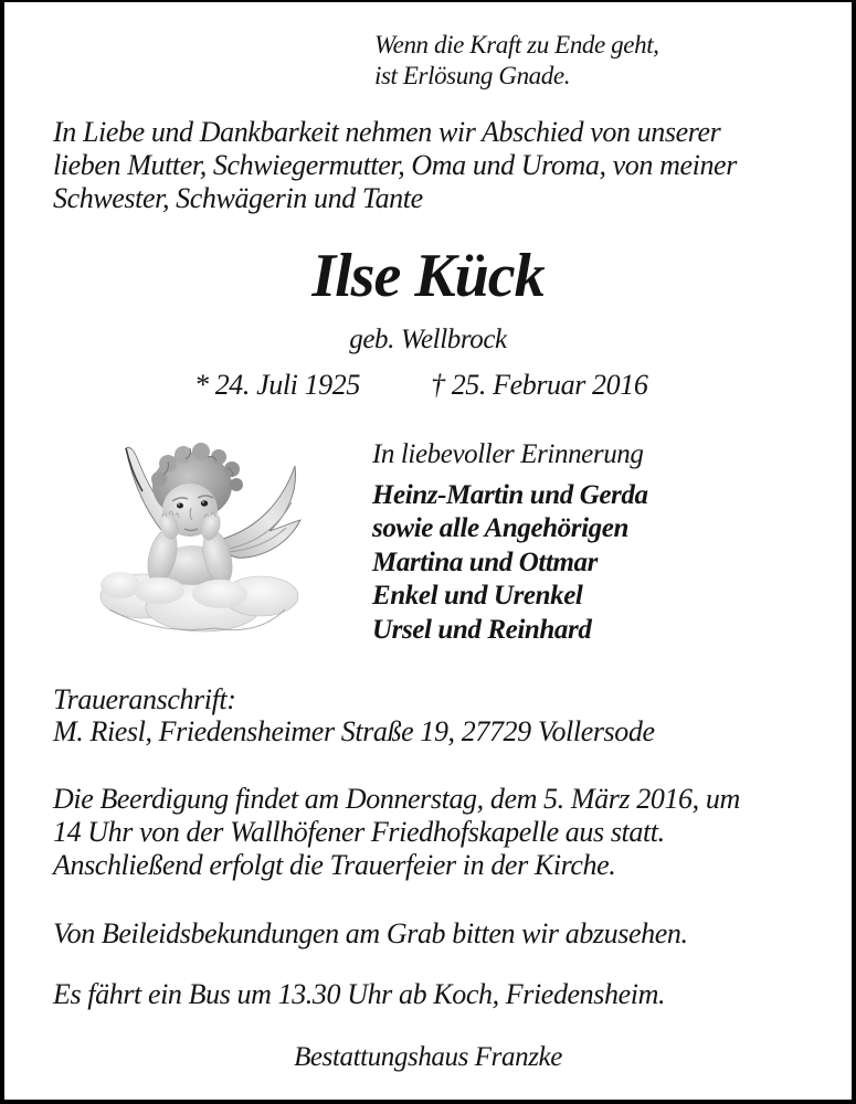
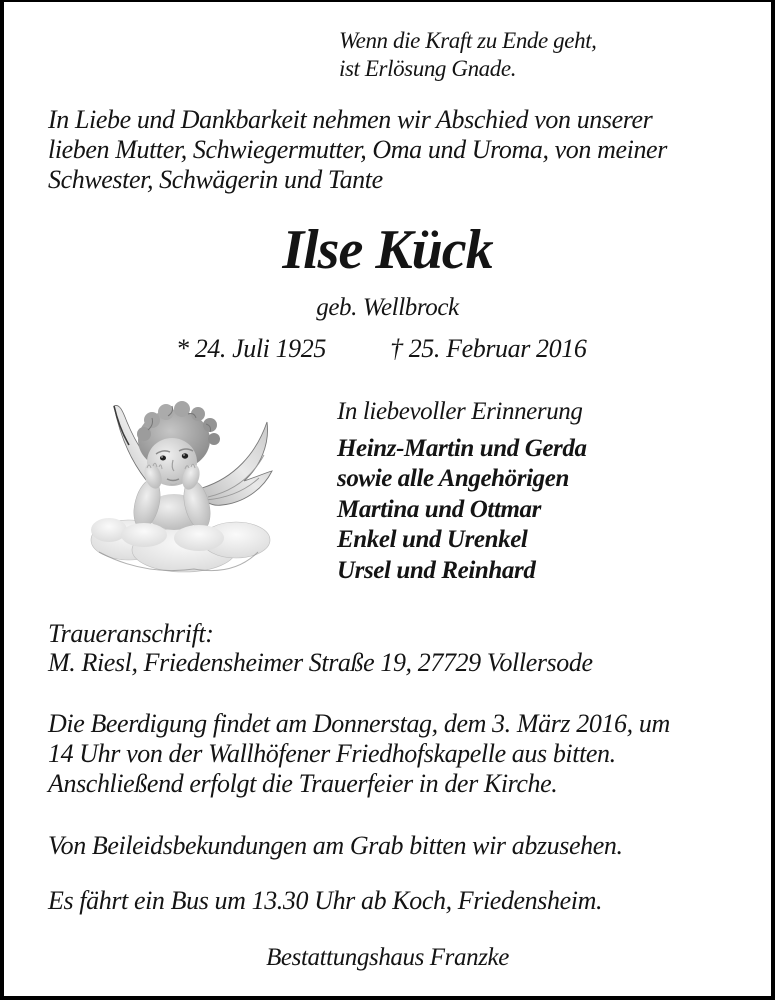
  Wenn die Kraft zu Ende geht,
  ist Erlösung Gnade.
  In Liebe und Dankbarkeit nehmen wir Abschied von unserer
  lieben Mutter, Schwiegermutter, Oma und Uroma, von meiner
  Schwester, Schwägerin und Tante
  Ilse Kück
  geb. Wellbrock
  * 24. Juli 1925
  † 25. Februar 2016
  In liebevoller Erinnerung
  Heinz-Martin und Gerda
  sowie alle Angehörigen
  Martina und Ottmar
  Enkel und Urenkel
  Ursel und Reinhard
  Traueranschrift:
  M. Riesl, Friedensheimer Straße 19, 27729 Vollersode
- Die Beerdigung findet am Donnerstag, dem 5. März 2016, um
+ Die Beerdigung findet am Donnerstag, dem 3. März 2016, um
- 14 Uhr von der Wallhöfener Friedhofskapelle aus statt.
+ 14 Uhr von der Wallhöfener Friedhofskapelle aus bitten.
  Anschließend erfolgt die Trauerfeier in der Kirche.
  Von Beileidsbekundungen am Grab bitten wir abzusehen.
  Es fährt ein Bus um 13.30 Uhr ab Koch, Friedensheim.
  Bestattungshaus Franzke
